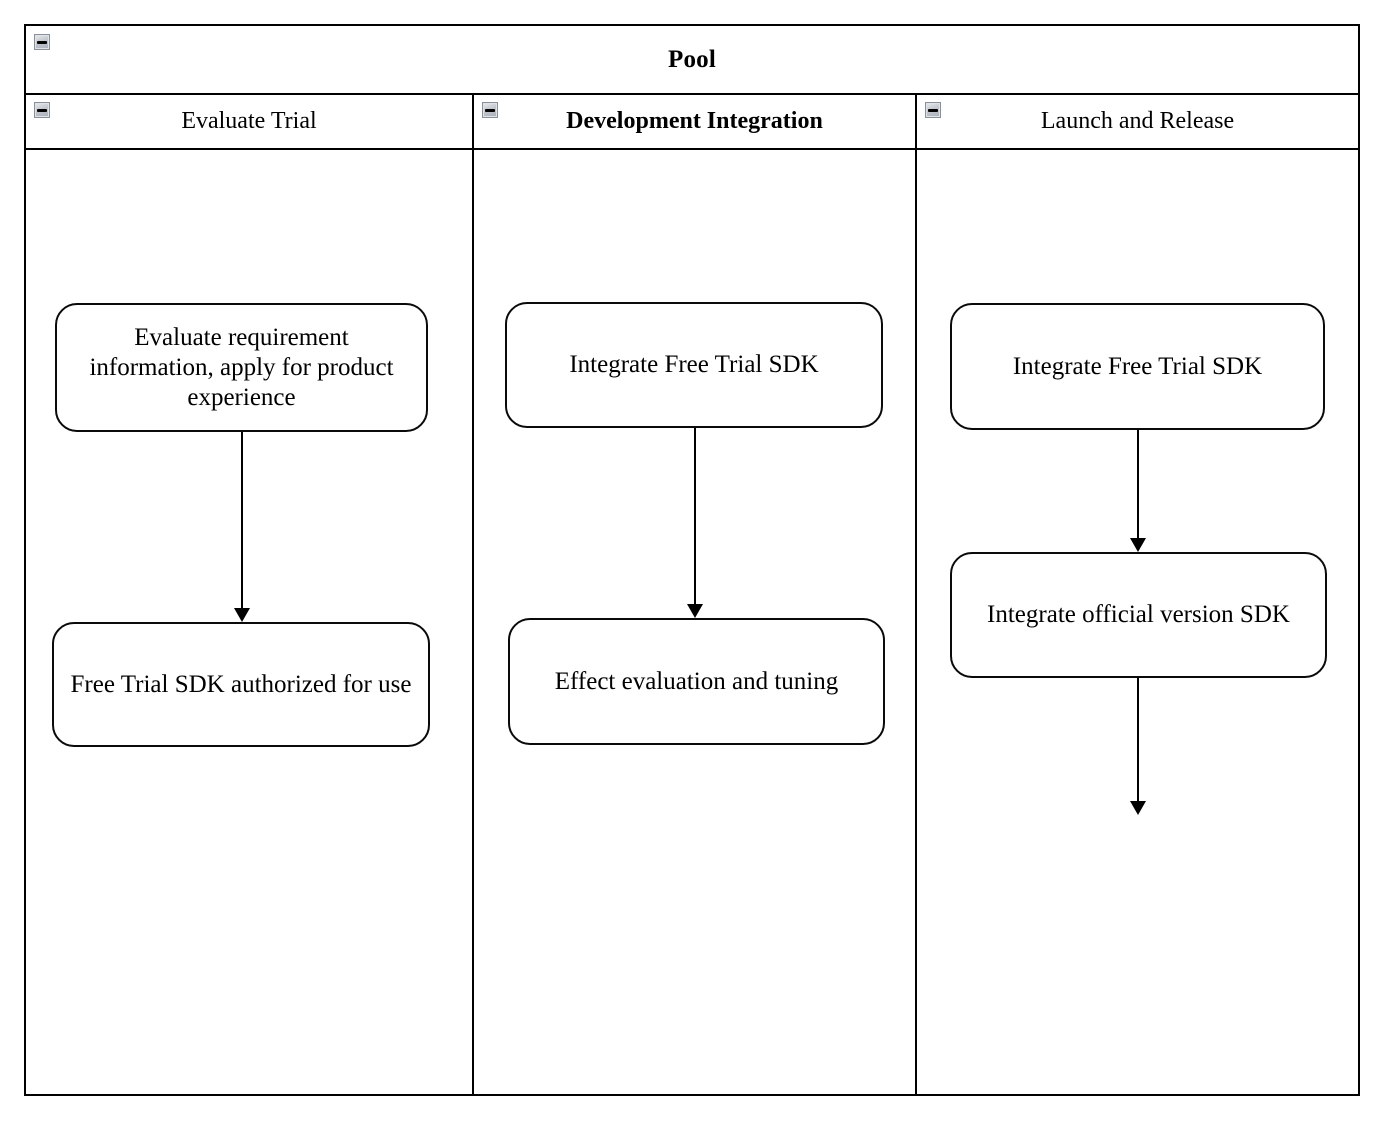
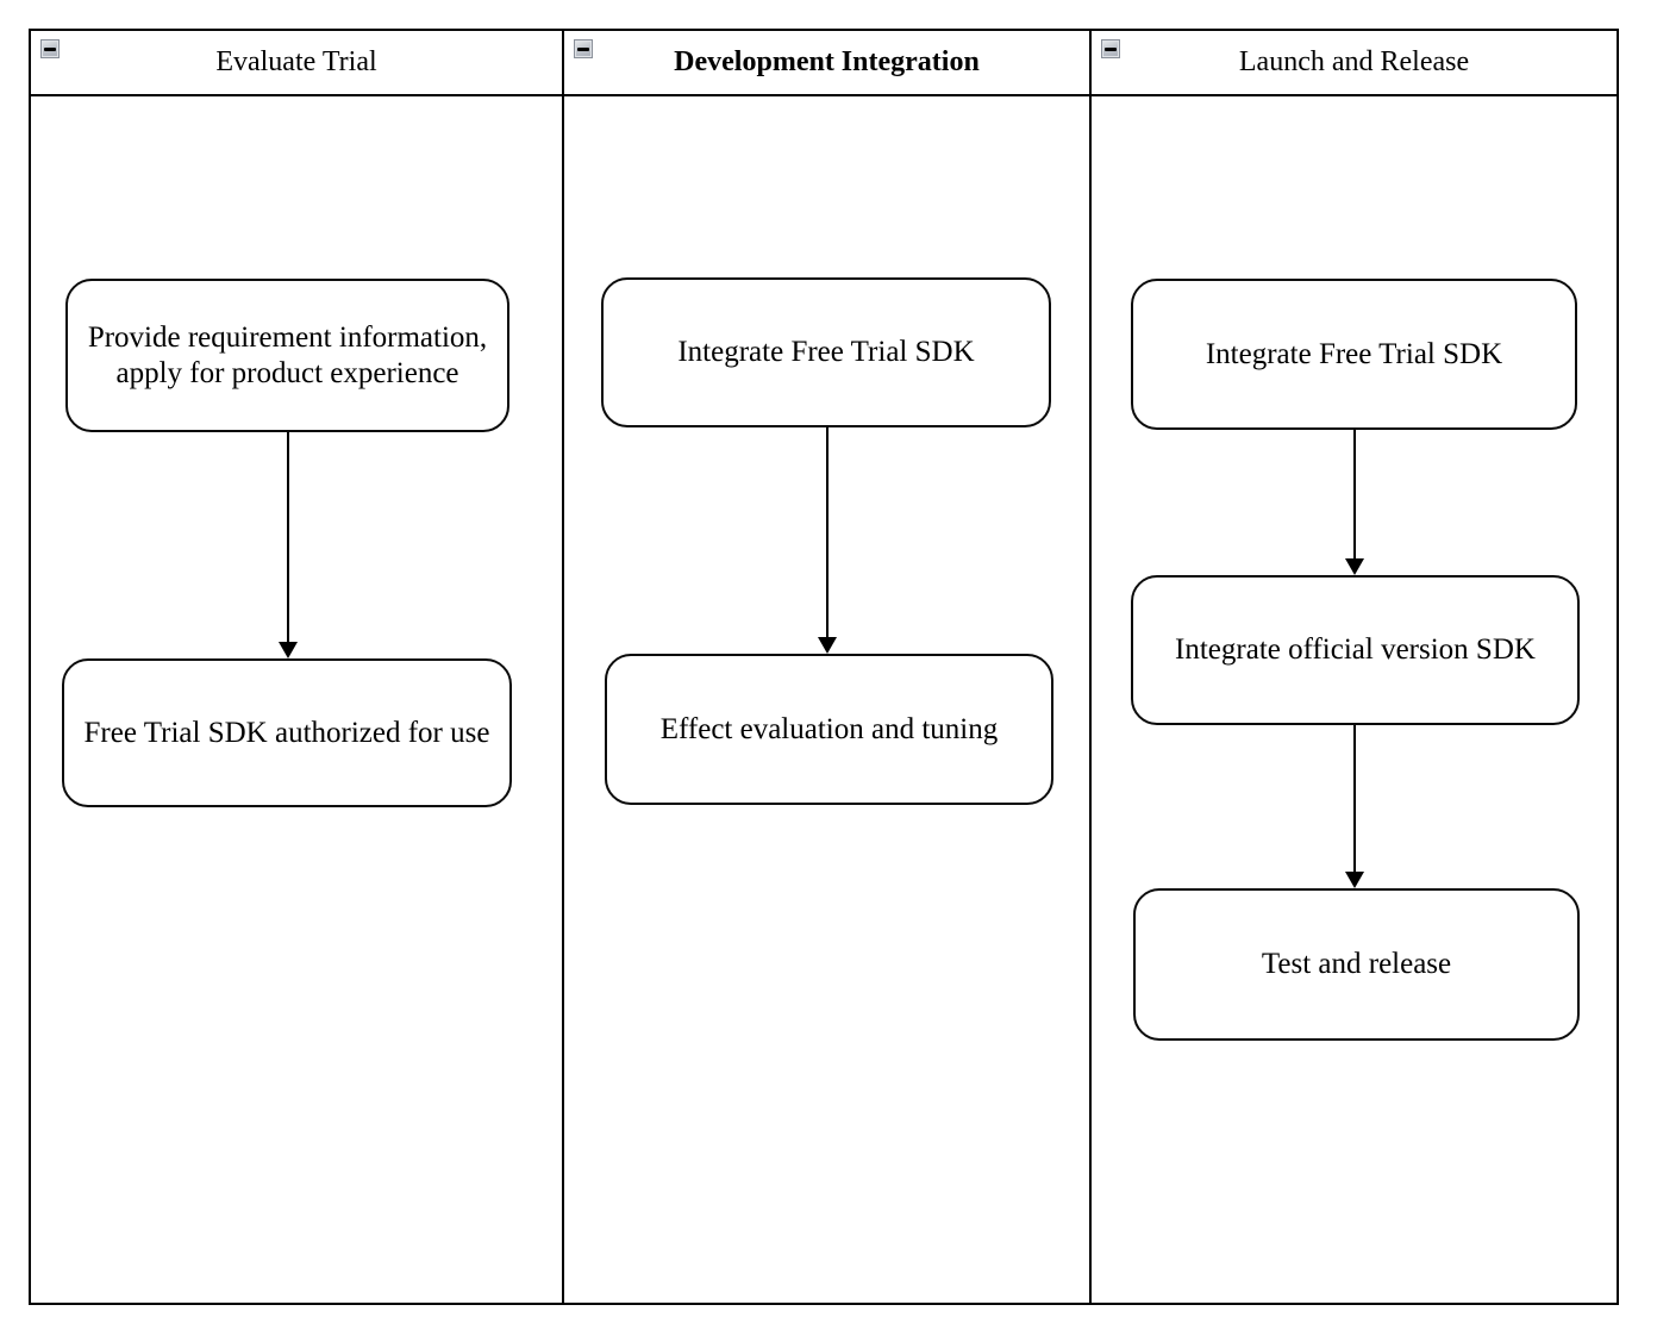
- Pool
  Evaluate Trial
- Evaluate requirement information, apply for product experience
+ Provide requirement information, apply for product experience
  Free Trial SDK authorized for use
  Development Integration
  Integrate Free Trial SDK
  Effect evaluation and tuning
  Launch and Release
  Integrate Free Trial SDK
  Integrate official version SDK
+ Test and release
